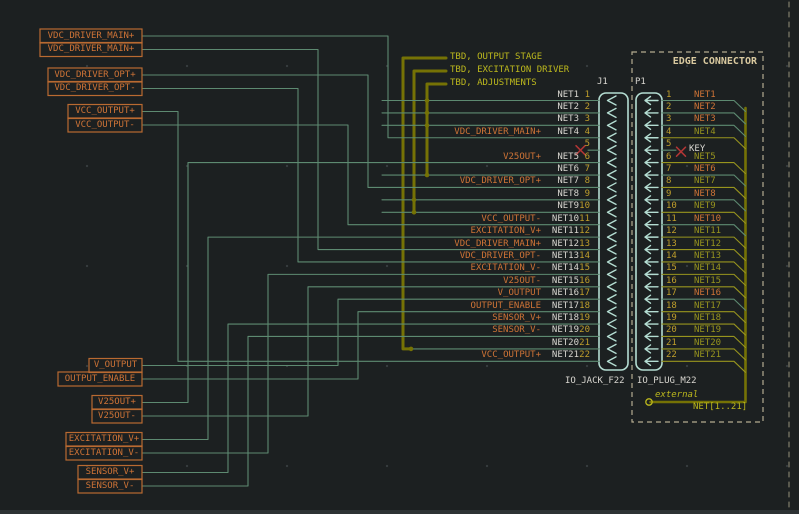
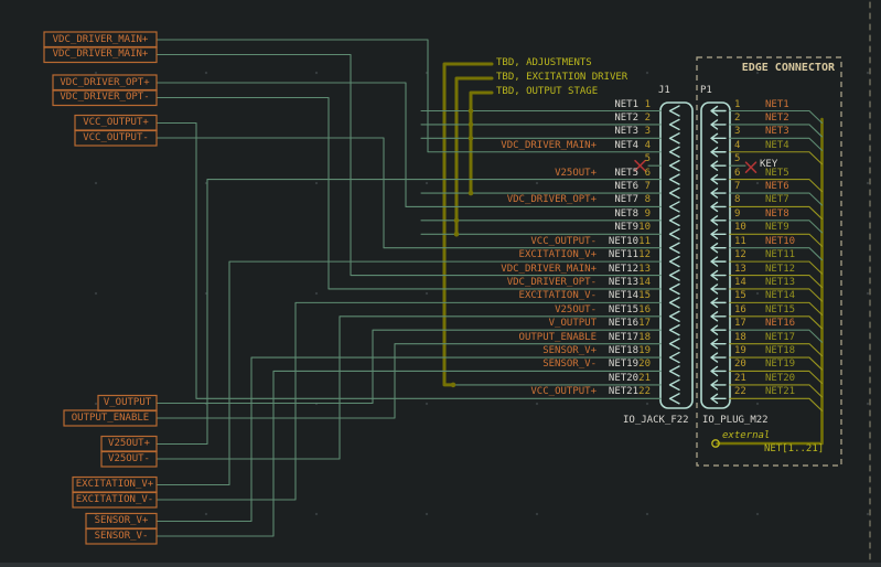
- TBD, OUTPUT STAGE
+ TBD, ADJUSTMENTS
  TBD, EXCITATION DRIVER
- TBD, ADJUSTMENTS
+ TBD, OUTPUT STAGE
  J1
  P1
  IO_JACK_F22
  IO_PLUG_M22
  KEY
  external
  NET[1..21]
  EDGE CONNECTOR
  NET1
  1
  1
  NET1
  NET2
  2
  2
  NET2
  NET3
  3
  3
  NET3
  VDC_DRIVER_MAIN+
  NET4
  4
  4
  NET4
  5
  5
  V25OUT+
  NET5
  6
  6
  NET5
  NET6
  7
  7
  NET6
  VDC_DRIVER_OPT+
  NET7
  8
  8
  NET7
  NET8
  9
  9
  NET8
  NET9
  10
  10
  NET9
  VCC_OUTPUT-
  NET10
  11
  11
  NET10
  EXCITATION_V+
  NET11
  12
  12
  NET11
  VDC_DRIVER_MAIN+
  NET12
  13
  13
  NET12
  VDC_DRIVER_OPT-
  NET13
  14
  14
  NET13
  EXCITATION_V-
  NET14
  15
  15
  NET14
  V25OUT-
  NET15
  16
  16
  NET15
  V_OUTPUT
  NET16
  17
  17
  NET16
  OUTPUT_ENABLE
  NET17
  18
  18
  NET17
  SENSOR_V+
  NET18
  19
  19
  NET18
  SENSOR_V-
  NET19
  20
  20
  NET19
  NET20
  21
  21
  NET20
  VCC_OUTPUT+
  NET21
  22
  22
  NET21
  VDC_DRIVER_MAIN+
  VDC_DRIVER_MAIN+
  VDC_DRIVER_OPT+
  VDC_DRIVER_OPT-
  VCC_OUTPUT+
  VCC_OUTPUT-
  V_OUTPUT
  OUTPUT_ENABLE
  V25OUT+
  V25OUT-
  EXCITATION_V+
  EXCITATION_V-
  SENSOR_V+
  SENSOR_V-
